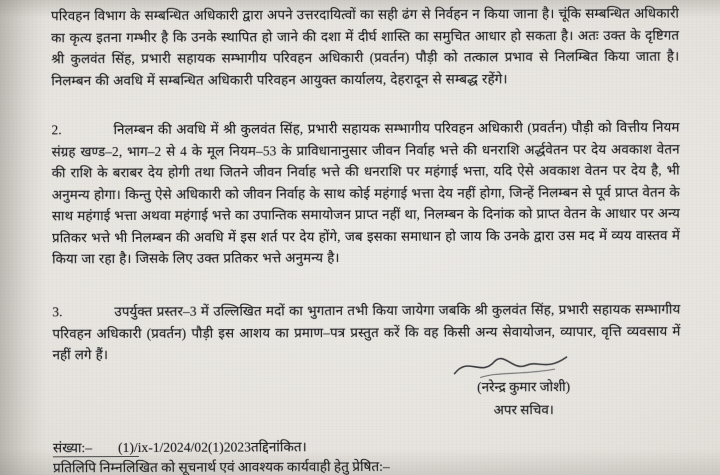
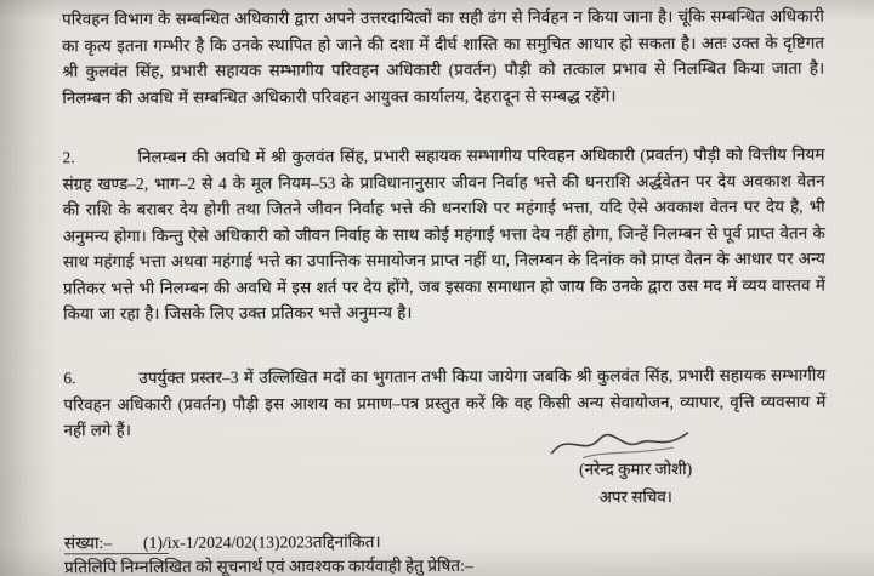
  का कृत्य इतना गम्भीर है कि उनके स्थापित हो जाने की दशा में दीर्घ शास्ति का समुचित आधार हो सकता है। अतः उक्त के दृष्टिगत श्री कुलवंत सिंह, प्रभारी सहायक सम्भागीय परिवहन अधिकारी (प्रवर्तन) पौड़ी को तत्काल प्रभाव से निलम्बित किया जाता है। निलम्बन की अवधि में सम्बन्धित अधिकारी परिवहन आयुक्त कार्यालय, देहरादून से सम्बद्ध रहेंगे।
  2.
  निलम्बन की अवधि में श्री कुलवंत सिंह, प्रभारी सहायक सम्भागीय परिवहन अधिकारी (प्रवर्तन) पौड़ी को वित्तीय नियम संग्रह खण्ड–2, भाग–2 से 4 के मूल नियम–53 के प्राविधानानुसार जीवन निर्वाह भत्ते की धनराशि अर्द्धवेतन पर देय अवकाश वेतन की राशि के बराबर देय होगी तथा जितने जीवन निर्वाह भत्ते की धनराशि पर महंगाई भत्ता, यदि ऐसे अवकाश वेतन पर देय है, भी अनुमन्य होगा। किन्तु ऐसे अधिकारी को जीवन निर्वाह के साथ कोई महंगाई भत्ता देय नहीं होगा, जिन्हें निलम्बन से पूर्व प्राप्त वेतन के साथ महंगाई भत्ता अथवा महंगाई भत्ते का उपान्तिक समायोजन प्राप्त नहीं था, निलम्बन के दिनांक को प्राप्त वेतन के आधार पर अन्य प्रतिकर भत्ते भी निलम्बन की अवधि में इस शर्त पर देय होंगे, जब इसका समाधान हो जाय कि उनके द्वारा उस मद में व्यय वास्तव में किया जा रहा है। जिसके लिए उक्त प्रतिकर भत्ते अनुमन्य है।
- 3.
+ 6.
  उपर्युक्त प्रस्तर–3 में उल्लिखित मदों का भुगतान तभी किया जायेगा जबकि श्री कुलवंत सिंह, प्रभारी सहायक सम्भागीय परिवहन अधिकारी (प्रवर्तन) पौड़ी इस आशय का प्रमाण–पत्र प्रस्तुत करें कि वह किसी अन्य सेवायोजन, व्यापार, वृत्ति व्यवसाय में नहीं लगे हैं।
  (नरेन्द्र कुमार जोशी)
  अपर सचिव।
- संख्या:– (1)/ix-1/2024/02(1)2023तद्दिनांकित।
+ संख्या:– (1)/ix-1/2024/02(13)2023तद्दिनांकित।
